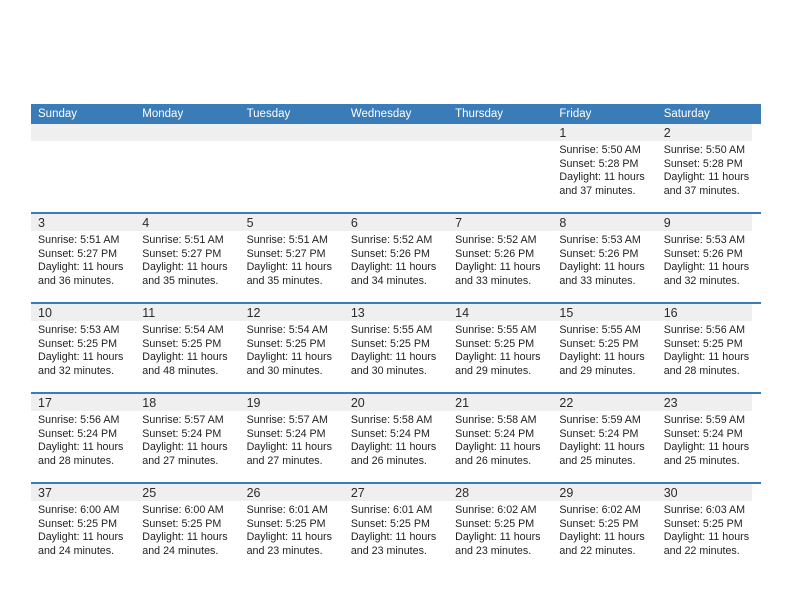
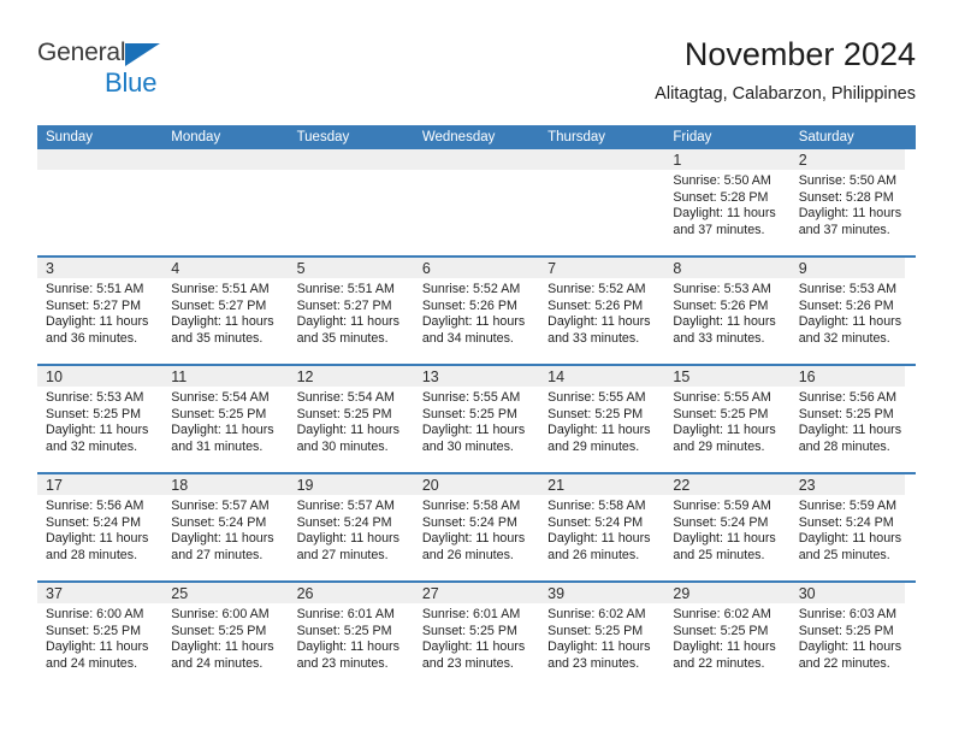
+ General
+ Blue
+ November 2024
+ Alitagtag, Calabarzon, Philippines
  Sunday
  Monday
  Tuesday
  Wednesday
  Thursday
  Friday
  Saturday
  1
  Sunrise: 5:50 AM
  Sunset: 5:28 PM
  Daylight: 11 hours
  and 37 minutes.
  2
  Sunrise: 5:50 AM
  Sunset: 5:28 PM
  Daylight: 11 hours
  and 37 minutes.
  3
  Sunrise: 5:51 AM
  Sunset: 5:27 PM
  Daylight: 11 hours
  and 36 minutes.
  4
  Sunrise: 5:51 AM
  Sunset: 5:27 PM
  Daylight: 11 hours
  and 35 minutes.
  5
  Sunrise: 5:51 AM
  Sunset: 5:27 PM
  Daylight: 11 hours
  and 35 minutes.
  6
  Sunrise: 5:52 AM
  Sunset: 5:26 PM
  Daylight: 11 hours
  and 34 minutes.
  7
  Sunrise: 5:52 AM
  Sunset: 5:26 PM
  Daylight: 11 hours
  and 33 minutes.
  8
  Sunrise: 5:53 AM
  Sunset: 5:26 PM
  Daylight: 11 hours
  and 33 minutes.
  9
  Sunrise: 5:53 AM
  Sunset: 5:26 PM
  Daylight: 11 hours
  and 32 minutes.
  10
  Sunrise: 5:53 AM
  Sunset: 5:25 PM
  Daylight: 11 hours
  and 32 minutes.
  11
  Sunrise: 5:54 AM
  Sunset: 5:25 PM
  Daylight: 11 hours
- and 48 minutes.
+ and 31 minutes.
  12
  Sunrise: 5:54 AM
  Sunset: 5:25 PM
  Daylight: 11 hours
  and 30 minutes.
  13
  Sunrise: 5:55 AM
  Sunset: 5:25 PM
  Daylight: 11 hours
  and 30 minutes.
  14
  Sunrise: 5:55 AM
  Sunset: 5:25 PM
  Daylight: 11 hours
  and 29 minutes.
  15
  Sunrise: 5:55 AM
  Sunset: 5:25 PM
  Daylight: 11 hours
  and 29 minutes.
  16
  Sunrise: 5:56 AM
  Sunset: 5:25 PM
  Daylight: 11 hours
  and 28 minutes.
  17
  Sunrise: 5:56 AM
  Sunset: 5:24 PM
  Daylight: 11 hours
  and 28 minutes.
  18
  Sunrise: 5:57 AM
  Sunset: 5:24 PM
  Daylight: 11 hours
  and 27 minutes.
  19
  Sunrise: 5:57 AM
  Sunset: 5:24 PM
  Daylight: 11 hours
  and 27 minutes.
  20
  Sunrise: 5:58 AM
  Sunset: 5:24 PM
  Daylight: 11 hours
  and 26 minutes.
  21
  Sunrise: 5:58 AM
  Sunset: 5:24 PM
  Daylight: 11 hours
  and 26 minutes.
  22
  Sunrise: 5:59 AM
  Sunset: 5:24 PM
  Daylight: 11 hours
  and 25 minutes.
  23
  Sunrise: 5:59 AM
  Sunset: 5:24 PM
  Daylight: 11 hours
  and 25 minutes.
  37
  Sunrise: 6:00 AM
  Sunset: 5:25 PM
  Daylight: 11 hours
  and 24 minutes.
  25
  Sunrise: 6:00 AM
  Sunset: 5:25 PM
  Daylight: 11 hours
  and 24 minutes.
  26
  Sunrise: 6:01 AM
  Sunset: 5:25 PM
  Daylight: 11 hours
  and 23 minutes.
  27
  Sunrise: 6:01 AM
  Sunset: 5:25 PM
  Daylight: 11 hours
  and 23 minutes.
- 28
+ 39
  Sunrise: 6:02 AM
  Sunset: 5:25 PM
  Daylight: 11 hours
  and 23 minutes.
  29
  Sunrise: 6:02 AM
  Sunset: 5:25 PM
  Daylight: 11 hours
  and 22 minutes.
  30
  Sunrise: 6:03 AM
  Sunset: 5:25 PM
  Daylight: 11 hours
  and 22 minutes.
